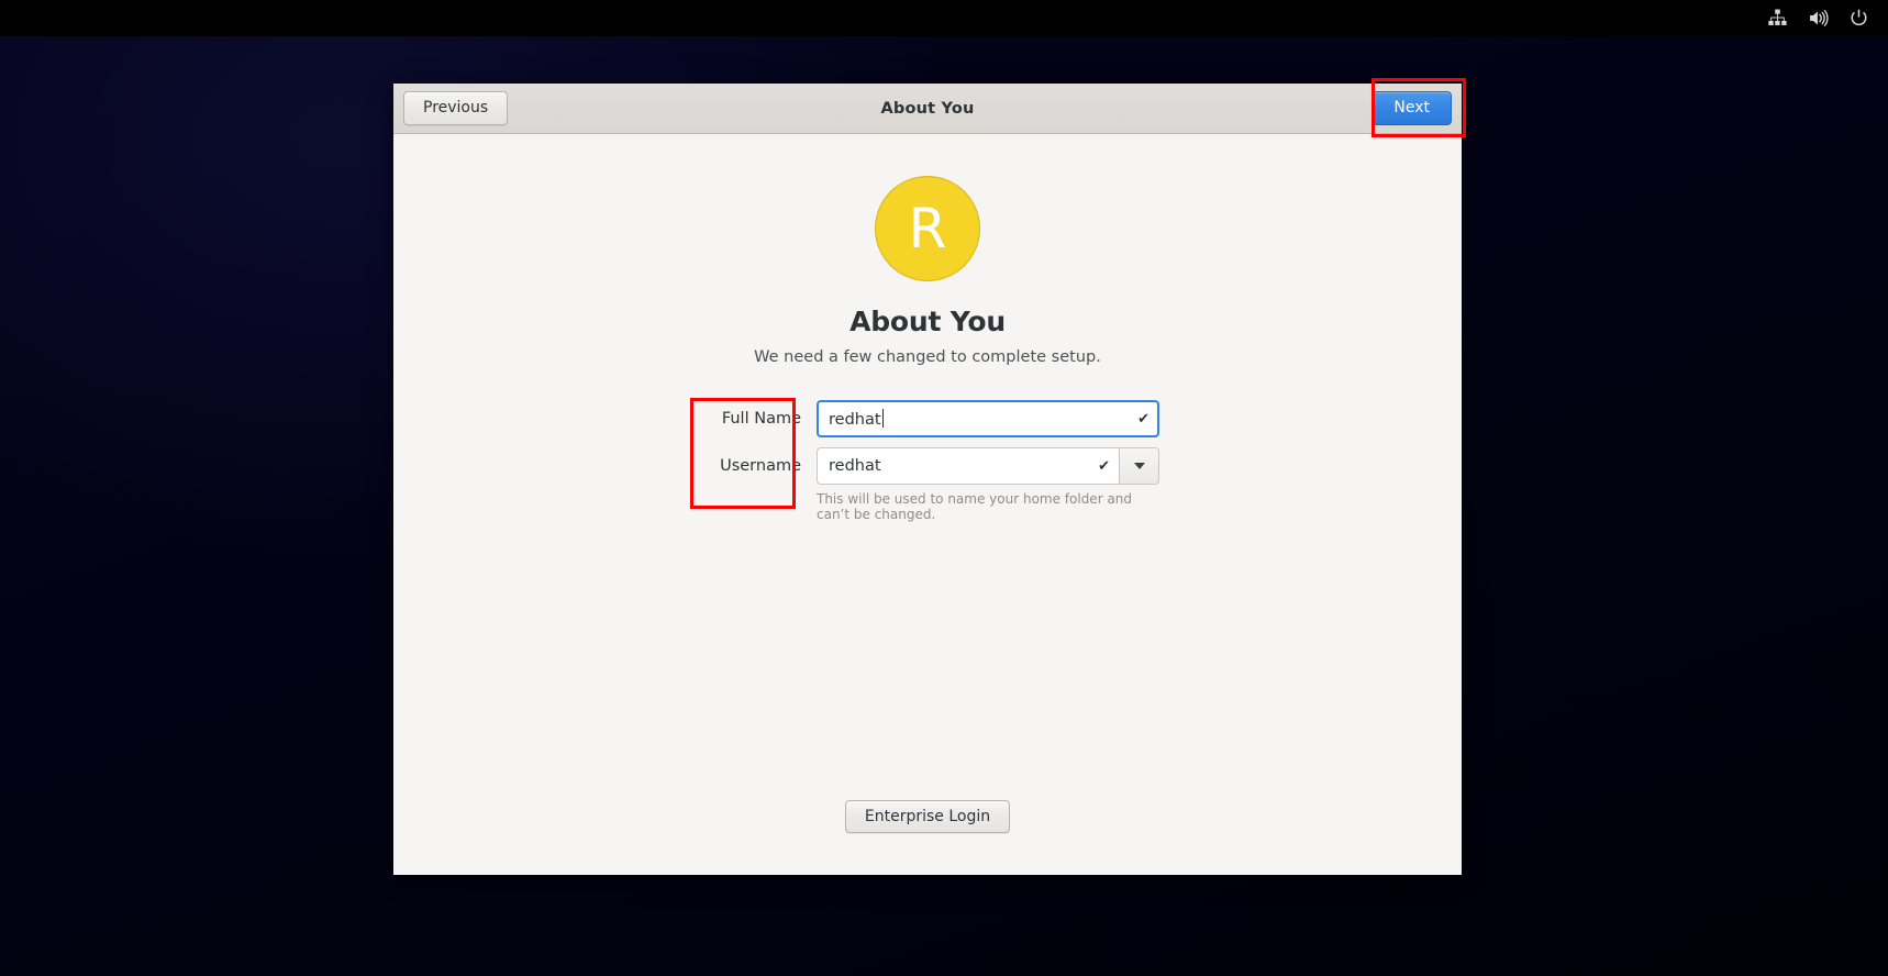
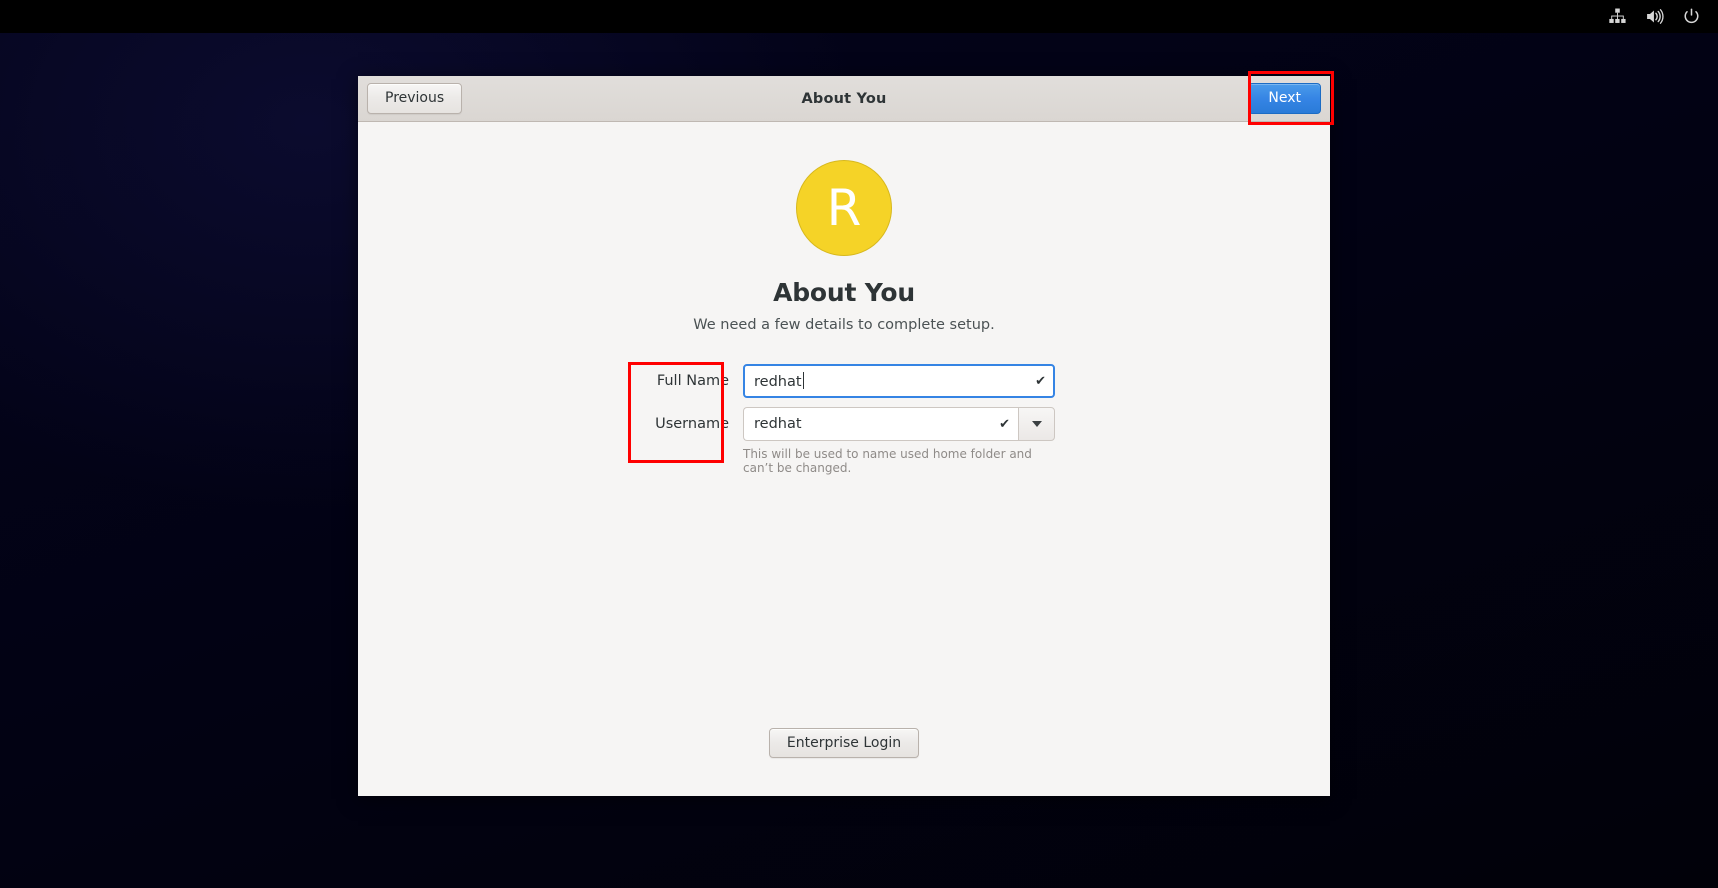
  Previous
  About You
  Next
  R
  About You
- We need a few changed to complete setup.
+ We need a few details to complete setup.
  Full Name
  redhat
  ✔
  Username
  redhat
  ✔
- This will be used to name your home folder and can’t be changed.
+ This will be used to name used home folder and can’t be changed.
  Enterprise Login
